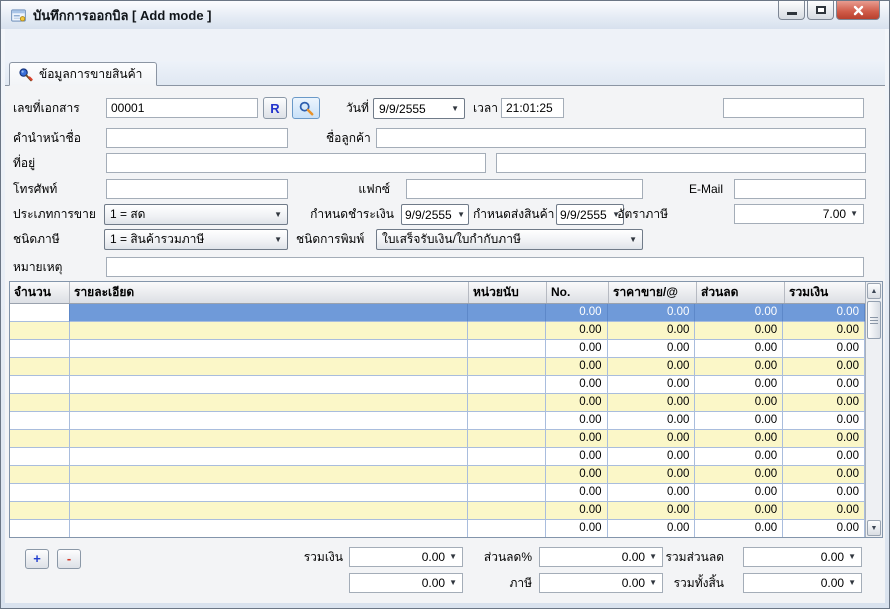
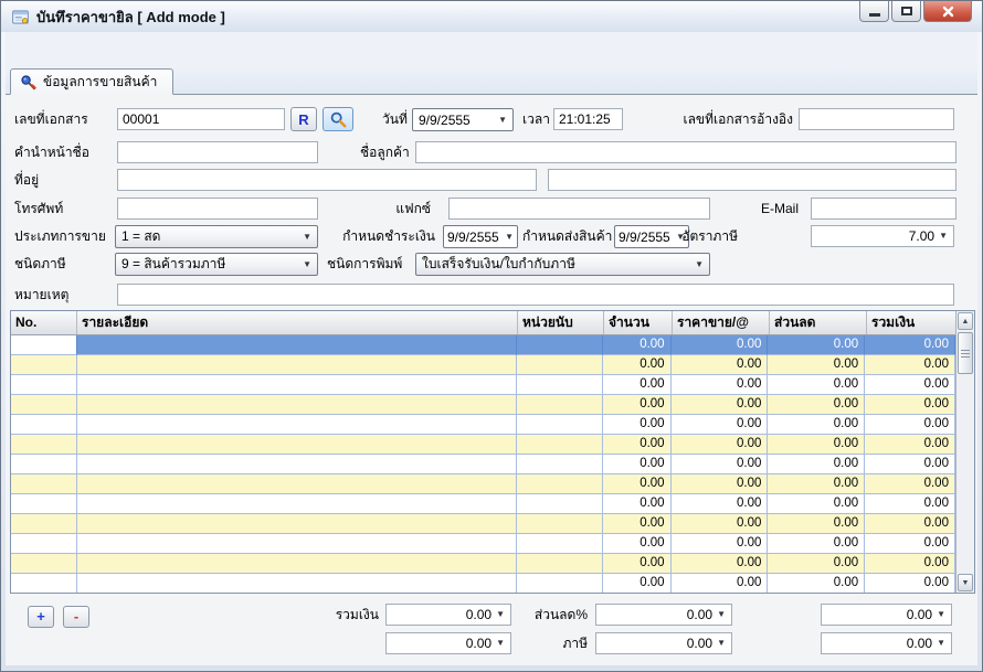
- บันทึกการออกบิล [ Add mode ]
+ บันทึราคาขายิล [ Add mode ]
  ข้อมูลการขายสินค้า
  เลขที่เอกสาร
  00001
  R
  วันที่
  9/9/2555
  ▼
  เวลา
  21:01:25
+ เลขที่เอกสารอ้างอิง
  คำนำหน้าชื่อ
  ชื่อลูกค้า
  ที่อยู่
  โทรศัพท์
  แฟกซ์
  E-Mail
  ประเภทการขาย
  1 = สด
  ▼
  กำหนดชำระเงิน
  9/9/2555
  ▼
  กำหนดส่งสินค้า
  9/9/2555
  ▼
  อัตราภาษี
  7.00
  ▼
  ชนิดภาษี
- 1 = สินค้ารวมภาษี
+ 9 = สินค้ารวมภาษี
  ▼
  ชนิดการพิมพ์
  ใบเสร็จรับเงิน/ใบกำกับภาษี
  ▼
  หมายเหตุ
- จำนวน
+ No.
  รายละเอียด
  หน่วยนับ
- No.
+ จำนวน
  ราคาขาย/@
  ส่วนลด
  รวมเงิน
  0.00
  0.00
  0.00
  0.00
  0.00
  0.00
  0.00
  0.00
  0.00
  0.00
  0.00
  0.00
  0.00
  0.00
  0.00
  0.00
  0.00
  0.00
  0.00
  0.00
  0.00
  0.00
  0.00
  0.00
  0.00
  0.00
  0.00
  0.00
  0.00
  0.00
  0.00
  0.00
  0.00
  0.00
  0.00
  0.00
  0.00
  0.00
  0.00
  0.00
  0.00
  0.00
  0.00
  0.00
  0.00
  0.00
  0.00
  0.00
  0.00
  0.00
  0.00
  0.00
  +
  -
  รวมเงิน
  0.00
  ▼
  ส่วนลด%
  0.00
  ▼
- รวมส่วนลด
  0.00
  ▼
  0.00
  ▼
  ภาษี
  0.00
  ▼
- รวมทั้งสิ้น
  0.00
  ▼
